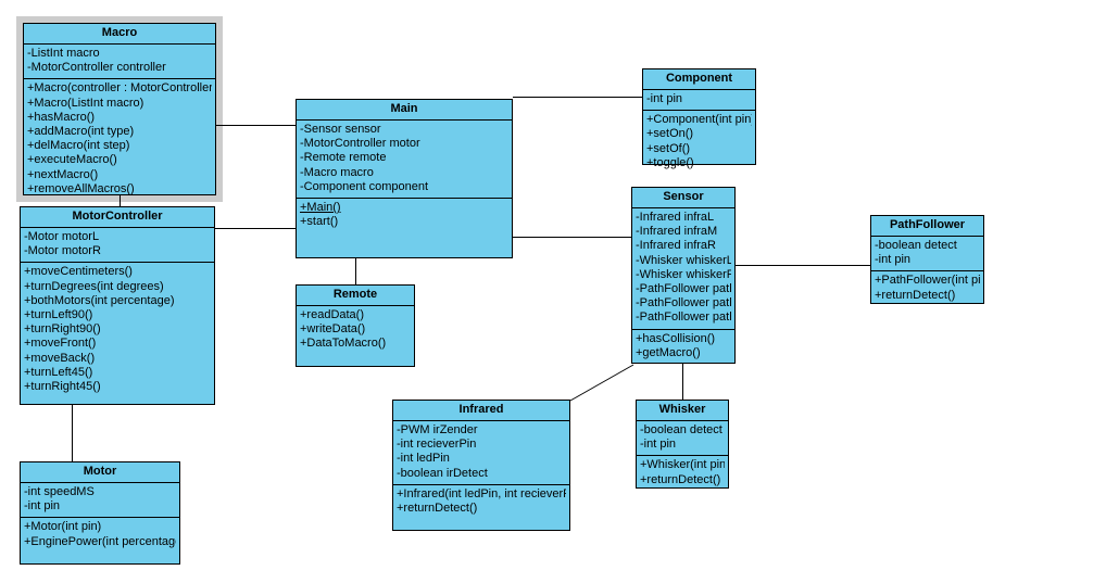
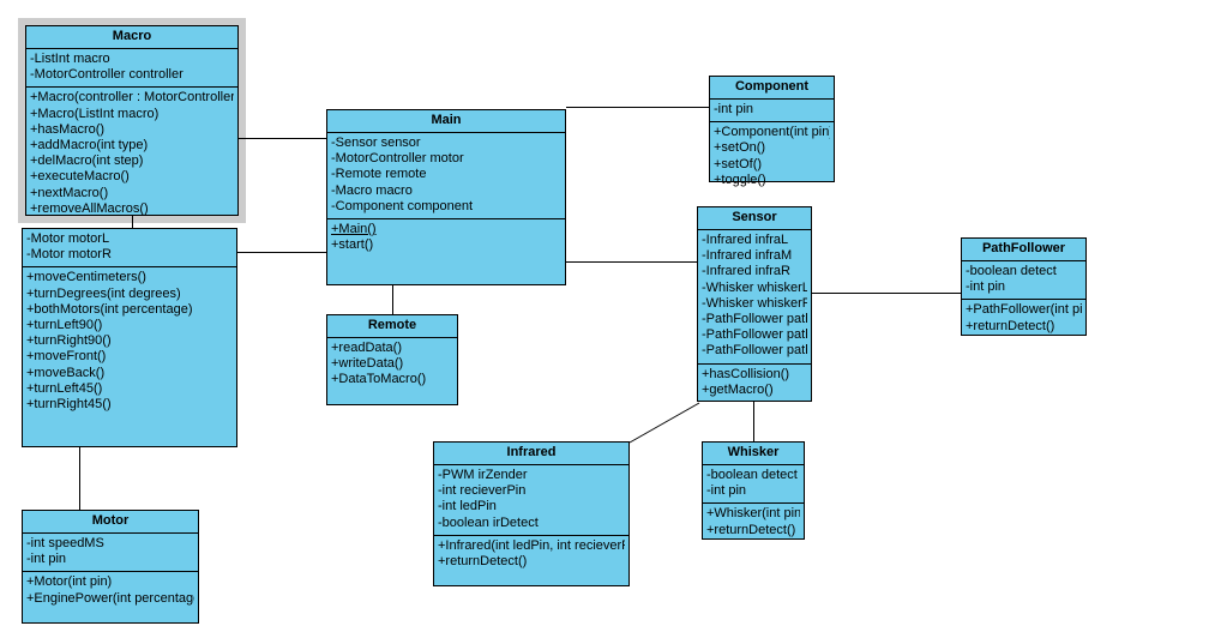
  Macro
  -ListInt macro
  -MotorController controller
  +Macro(controller : MotorController
  +Macro(ListInt macro)
  +hasMacro()
  +addMacro(int type)
  +delMacro(int step)
  +executeMacro()
  +nextMacro()
  +removeAllMacros()
- MotorController
  -Motor motorL
  -Motor motorR
  +moveCentimeters()
  +turnDegrees(int degrees)
  +bothMotors(int percentage)
  +turnLeft90()
  +turnRight90()
  +moveFront()
  +moveBack()
  +turnLeft45()
  +turnRight45()
  Motor
  -int speedMS
  -int pin
  +Motor(int pin)
  +EnginePower(int percentag
  Main
  -Sensor sensor
  -MotorController motor
  -Remote remote
  -Macro macro
  -Component component
  +Main()
  +start()
  Remote
  +readData()
  +writeData()
  +DataToMacro()
  Component
  -int pin
  +Component(int pin
  +setOn()
  +setOf()
  +toggle()
  Sensor
  -Infrared infraL
  -Infrared infraM
  -Infrared infraR
  -Whisker whiskerL
  -Whisker whiskerR
  -PathFollower pat
  -PathFollower pat
  -PathFollower pat
  +hasCollision()
  +getMacro()
  PathFollower
  -boolean detect
  -int pin
  +PathFollower(int pi
  +returnDetect()
  Infrared
  -PWM irZender
  -int recieverPin
  -int ledPin
  -boolean irDetect
  +Infrared(int ledPin, int reciever
  +returnDetect()
  Whisker
  -boolean detect
  -int pin
  +Whisker(int pin
  +returnDetect()
